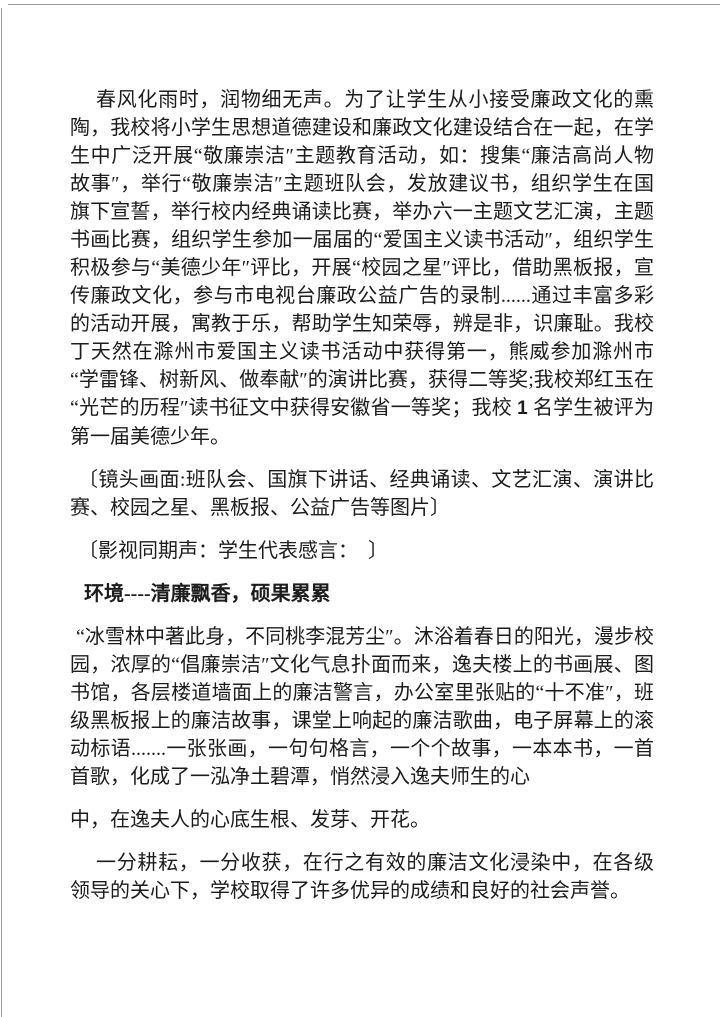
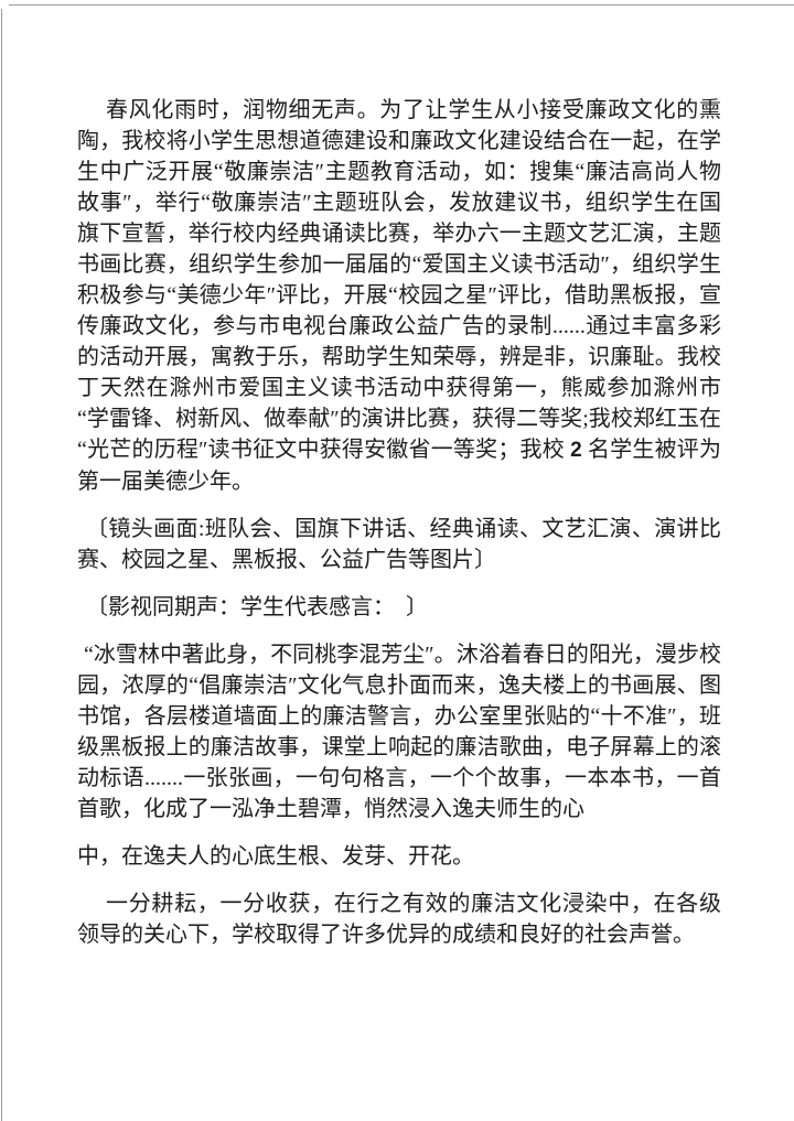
- 春风化雨时，润物细无声。为了让学生从小接受廉政文化的熏陶，我校将小学生思想道德建设和廉政文化建设结合在一起，在学生中广泛开展“敬廉崇洁″主题教育活动，如：搜集“廉洁高尚人物故事″，举行“敬廉崇洁″主题班队会，发放建议书，组织学生在国旗下宣誓，举行校内经典诵读比赛，举办六一主题文艺汇演，主题书画比赛，组织学生参加一届届的“爱国主义读书活动″，组织学生积极参与“美德少年″评比，开展“校园之星″评比，借助黑板报，宣传廉政文化，参与市电视台廉政公益广告的录制......通过丰富多彩的活动开展，寓教于乐，帮助学生知荣辱，辨是非，识廉耻。我校丁天然在滁州市爱国主义读书活动中获得第一，熊威参加滁州市“学雷锋、树新风、做奉献″的演讲比赛，获得二等奖;我校郑红玉在“光芒的历程″读书征文中获得安徽省一等奖；我校 1 名学生被评为第一届美德少年。
+ 春风化雨时，润物细无声。为了让学生从小接受廉政文化的熏陶，我校将小学生思想道德建设和廉政文化建设结合在一起，在学生中广泛开展“敬廉崇洁″主题教育活动，如：搜集“廉洁高尚人物故事″，举行“敬廉崇洁″主题班队会，发放建议书，组织学生在国旗下宣誓，举行校内经典诵读比赛，举办六一主题文艺汇演，主题书画比赛，组织学生参加一届届的“爱国主义读书活动″，组织学生积极参与“美德少年″评比，开展“校园之星″评比，借助黑板报，宣传廉政文化，参与市电视台廉政公益广告的录制......通过丰富多彩的活动开展，寓教于乐，帮助学生知荣辱，辨是非，识廉耻。我校丁天然在滁州市爱国主义读书活动中获得第一，熊威参加滁州市“学雷锋、树新风、做奉献″的演讲比赛，获得二等奖;我校郑红玉在“光芒的历程″读书征文中获得安徽省一等奖；我校 2 名学生被评为第一届美德少年。
  〔镜头画面:班队会、国旗下讲话、经典诵读、文艺汇演、演讲比赛、校园之星、黑板报、公益广告等图片〕
  〔影视同期声：学生代表感言： 〕
- 环境----清廉飘香，硕果累累
  “冰雪林中著此身，不同桃李混芳尘″。沐浴着春日的阳光，漫步校园，浓厚的“倡廉崇洁″文化气息扑面而来，逸夫楼上的书画展、图书馆，各层楼道墙面上的廉洁警言，办公室里张贴的“十不准″，班级黑板报上的廉洁故事，课堂上响起的廉洁歌曲，电子屏幕上的滚动标语.......一张张画，一句句格言，一个个故事，一本本书，一首首歌，化成了一泓净土碧潭，悄然浸入逸夫师生的心
  中，在逸夫人的心底生根、发芽、开花。
  一分耕耘，一分收获，在行之有效的廉洁文化浸染中，在各级领导的关心下，学校取得了许多优异的成绩和良好的社会声誉。
